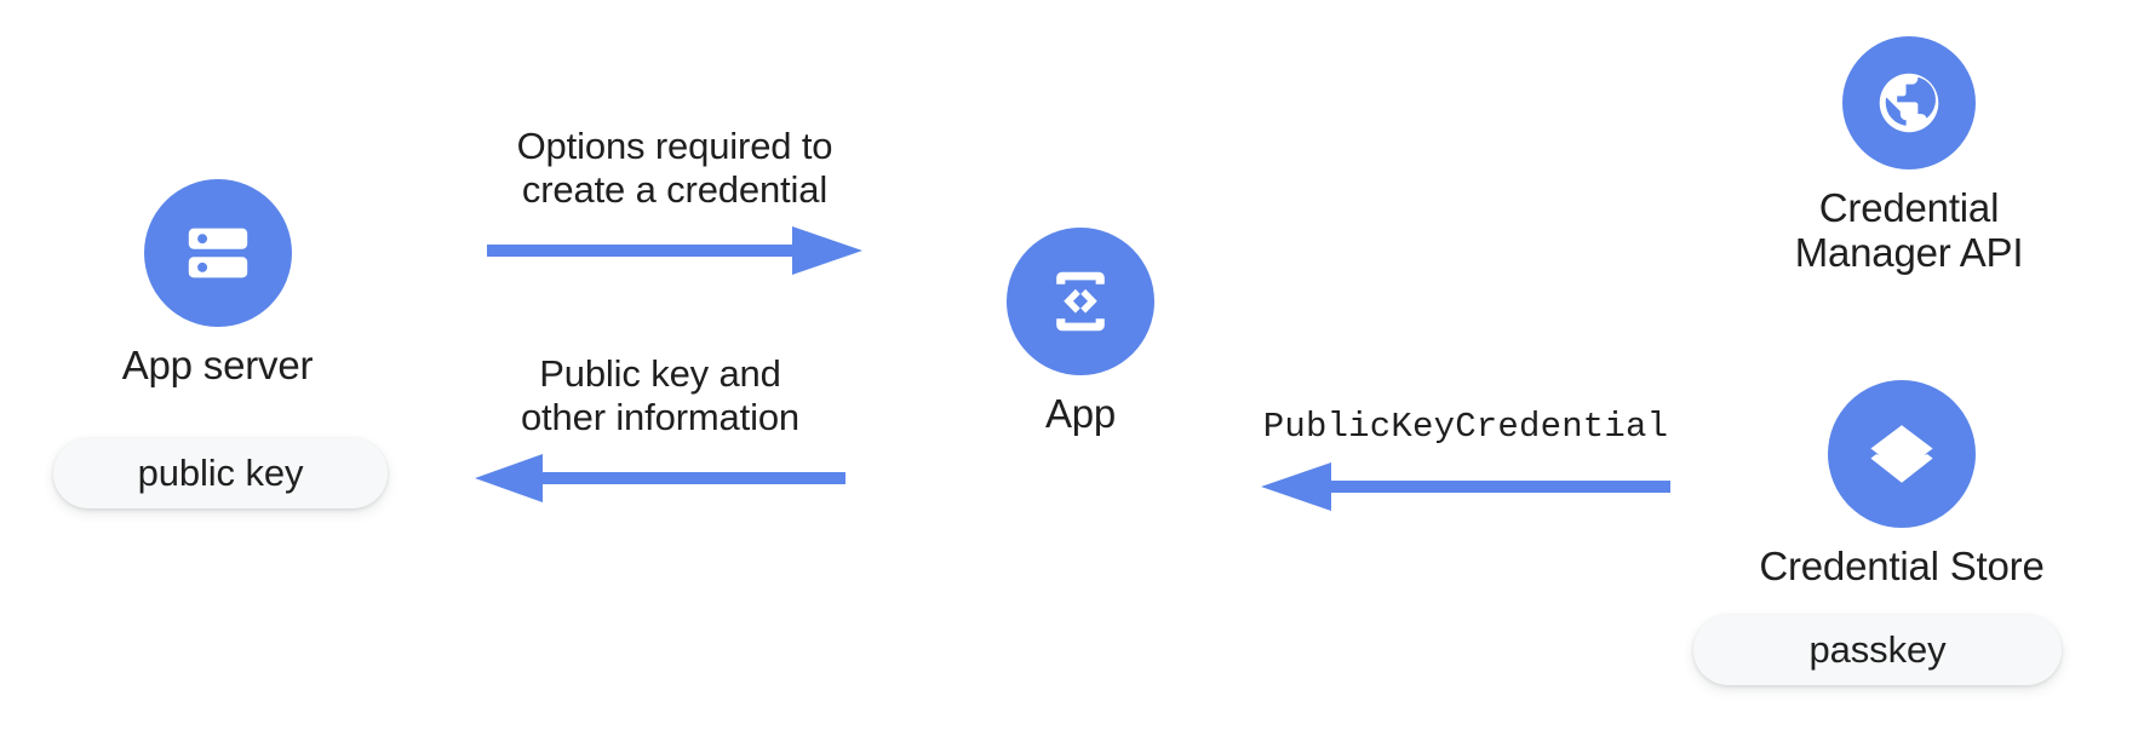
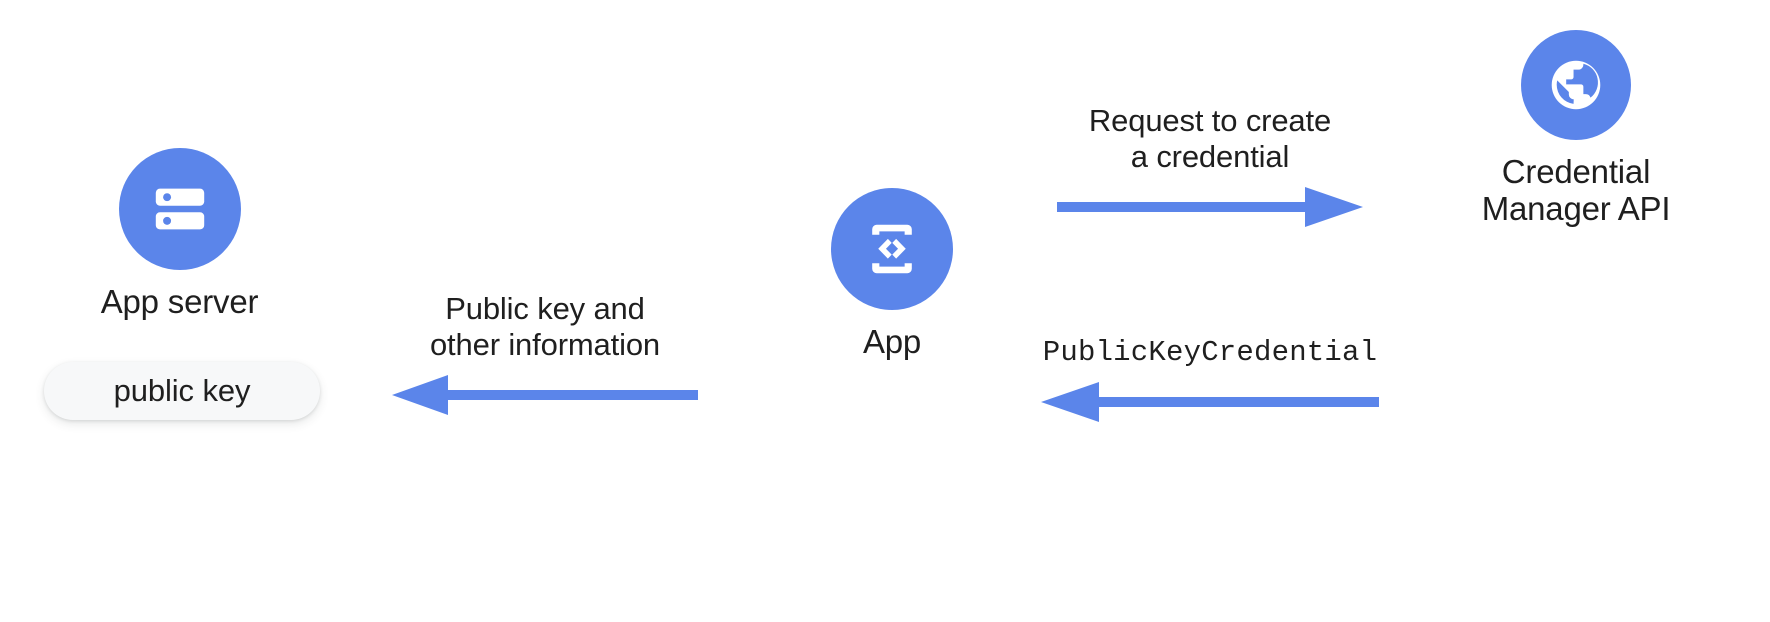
  App server
  public key
- Options required to
- create a credential
  Public key and
  other information
  App
+ Request to create
+ a credential
  PublicKeyCredential
  Credential
  Manager API
- Credential Store
- passkey
